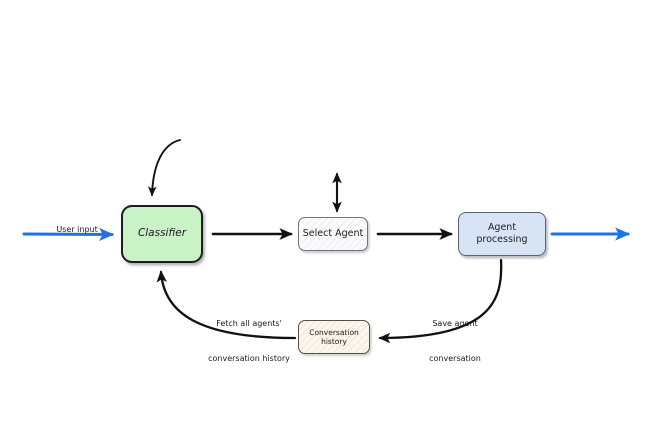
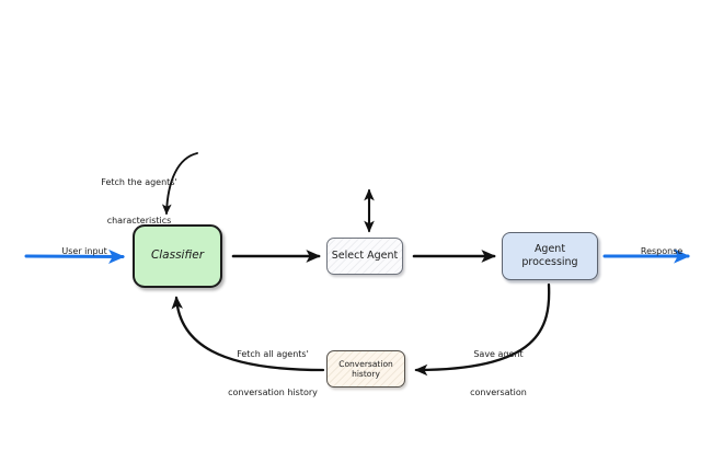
  Classifier
  Select Agent
  Agent
  processing
  Conversation
  history
  User input
+ Response
+ Fetch the agents'
+ characteristics
  Fetch all agents'
  conversation history
  Save agent
  conversation
